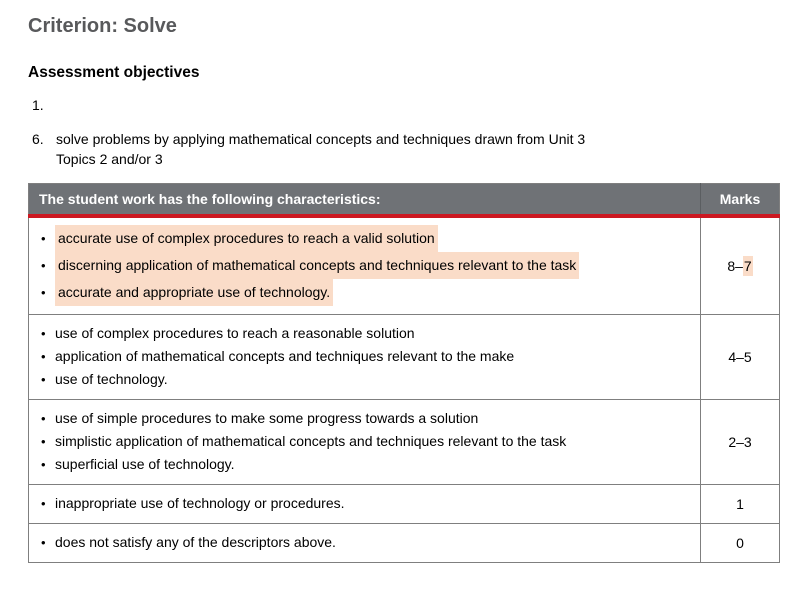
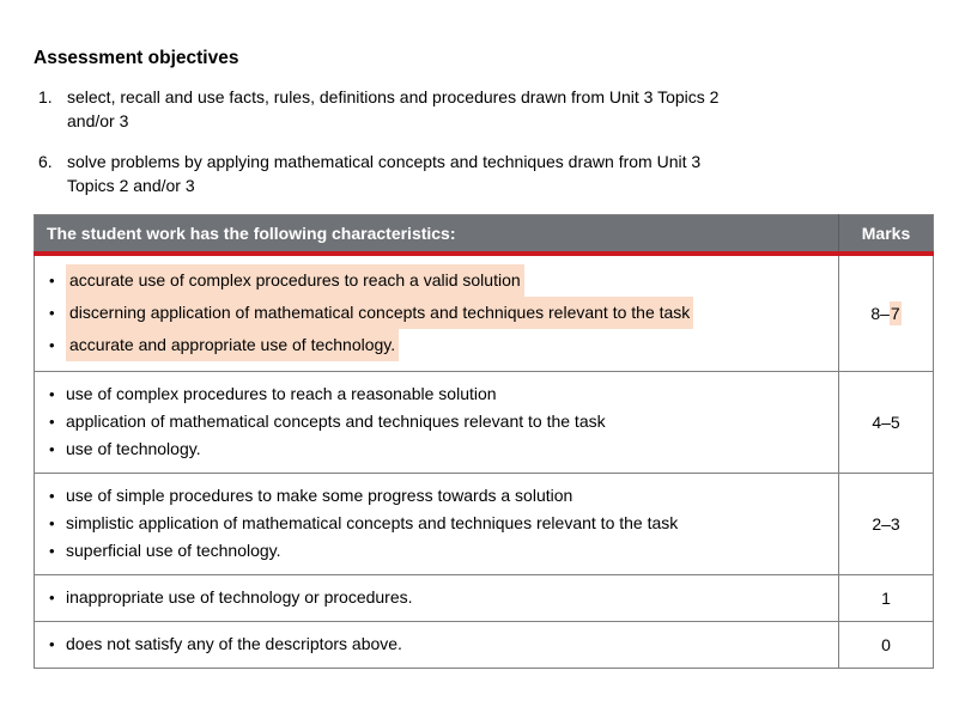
- Criterion: Solve
  Assessment objectives
  1.
+ select, recall and use facts, rules, definitions and procedures drawn from Unit 3 Topics 2
+ and/or 3
  6.
  solve problems by applying mathematical concepts and techniques drawn from Unit 3
  Topics 2 and/or 3
  The student work has the following characteristics:	Marks
  • accurate use of complex procedures to reach a valid solution • discerning application of mathematical concepts and techniques relevant to the task • accurate and appropriate use of technology.	8–7
- • use of complex procedures to reach a reasonable solution • application of mathematical concepts and techniques relevant to the make • use of technology.	4–5
+ • use of complex procedures to reach a reasonable solution • application of mathematical concepts and techniques relevant to the task • use of technology.	4–5
  • use of simple procedures to make some progress towards a solution • simplistic application of mathematical concepts and techniques relevant to the task • superficial use of technology.	2–3
  • inappropriate use of technology or procedures.	1
  • does not satisfy any of the descriptors above.	0
